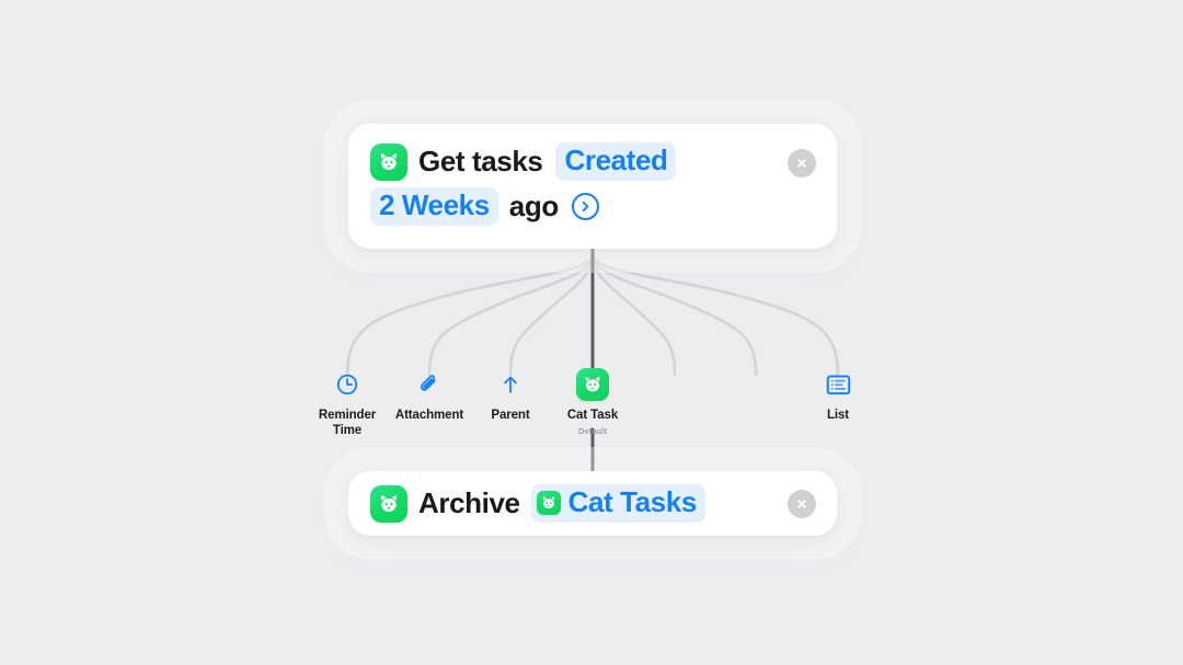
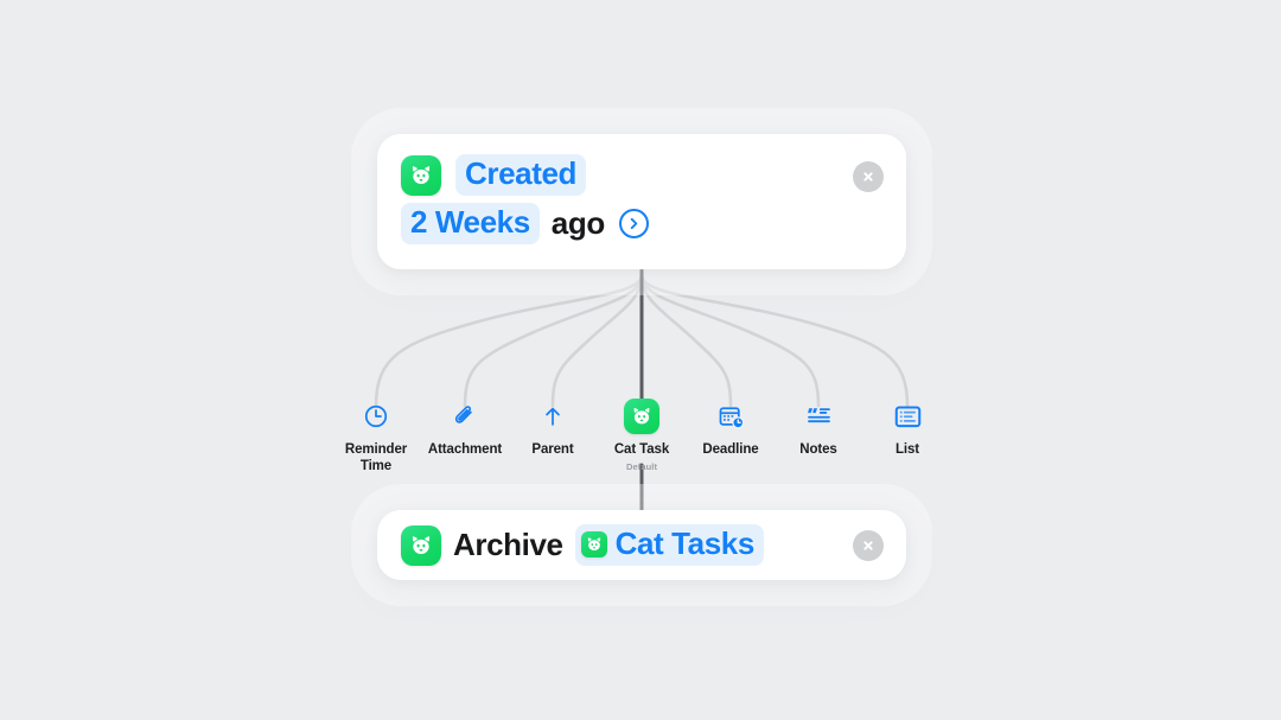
- Get tasks
  Created
  2 Weeks
  ago
  Reminder
  Time
  Attachment
  Parent
  Cat Task
  Default
+ Deadline
+ Notes
  List
  Archive
  Cat Tasks
